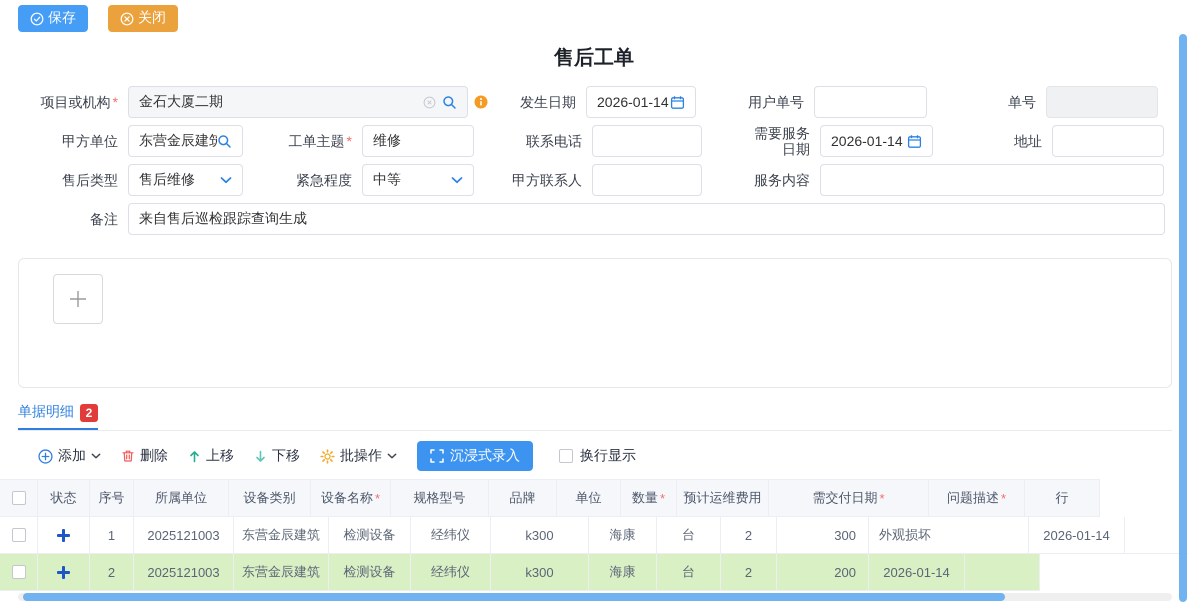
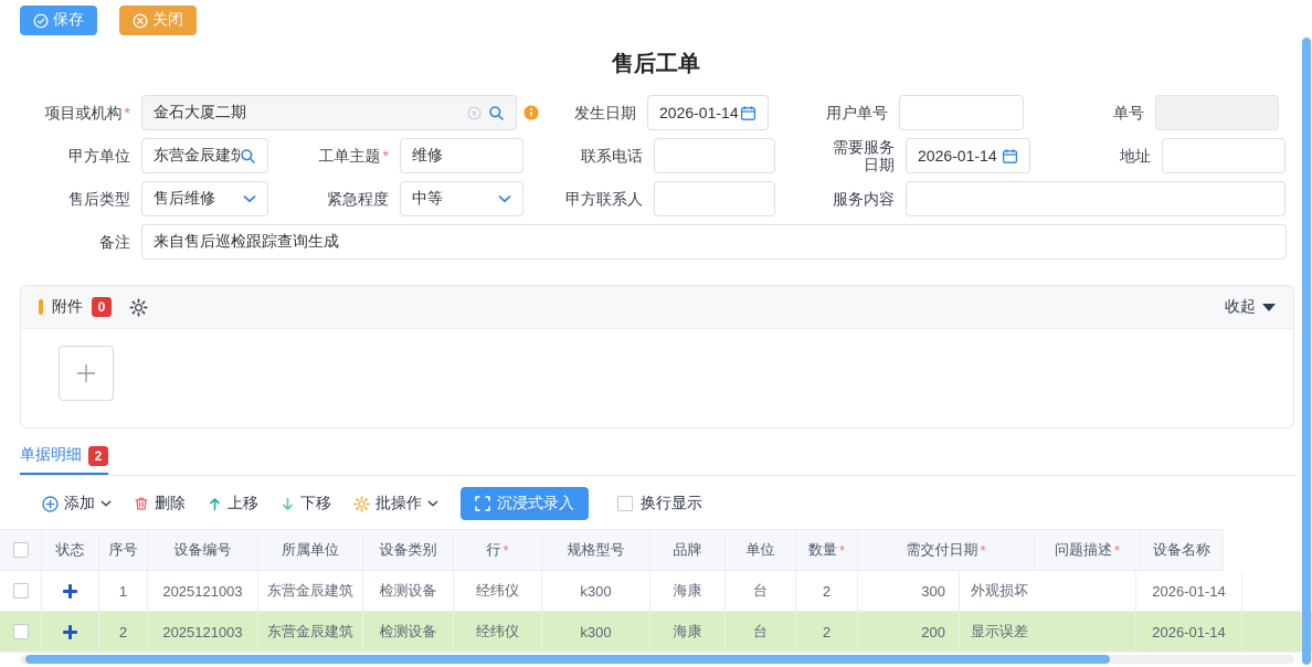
  保存
  关闭
  售后工单
  项目或机构 *
  金石大厦二期
  发生日期
  2026-01-14
  用户单号
  单号
  甲方单位
  东营金辰建筑
  工单主题 *
  维修
  联系电话
  需要服务日期
  2026-01-14
  地址
  售后类型
  售后维修
  紧急程度
  中等
  甲方联系人
  服务内容
  备注
  来自售后巡检跟踪查询生成
+ 附件
+ 0
+ 收起
  单据明细
  2
  添加
  删除
  上移
  下移
  批操作
  沉浸式录入
  换行显示
  状态
  序号
+ 设备编号
  所属单位
  设备类别
- 设备名称
+ 行
  *
  规格型号
  品牌
  单位
  数量
  *
- 预计运维费用
  需交付日期
  *
  问题描述
  *
- 行
+ 设备名称
  1
  2025121003
  东营金辰建筑
  检测设备
  经纬仪
  k300
  海康
  台
  2
  300
  外观损坏
  2026-01-14
  2
  2025121003
  东营金辰建筑
  检测设备
  经纬仪
  k300
  海康
  台
  2
  200
+ 显示误差
  2026-01-14
